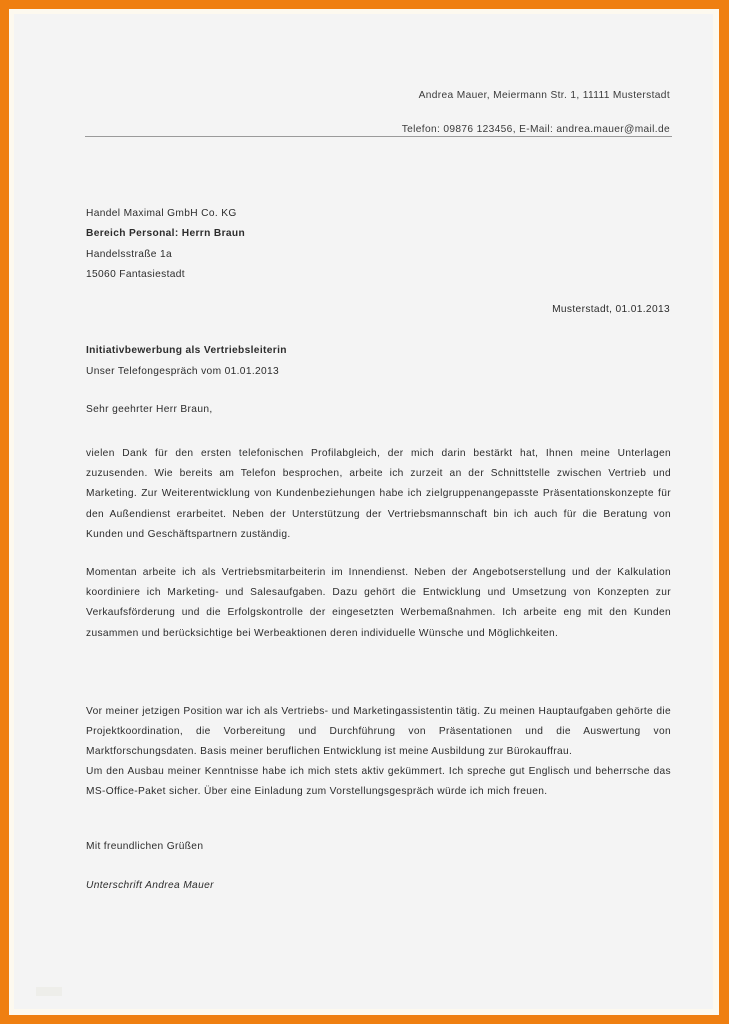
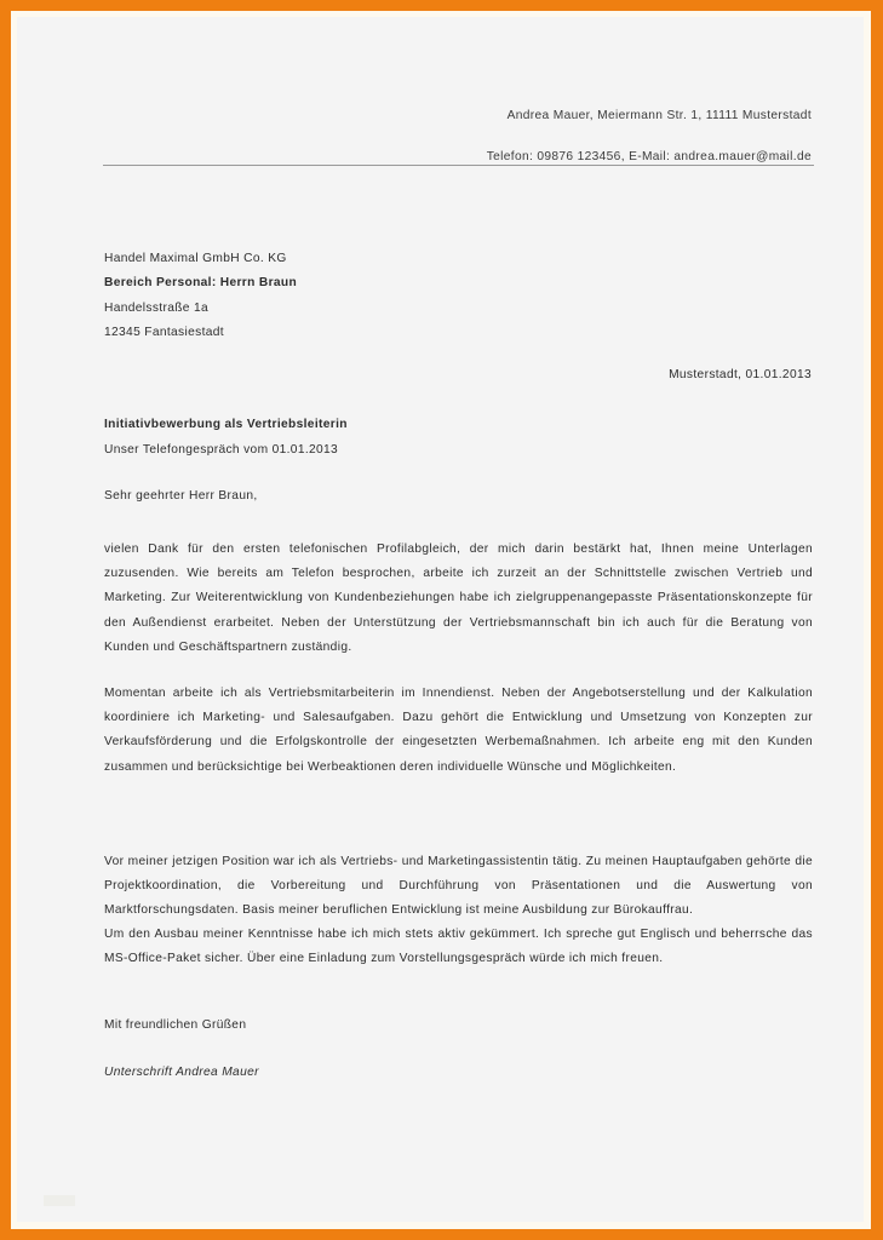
  Andrea Mauer, Meiermann Str. 1, 11111 Musterstadt
  Telefon: 09876 123456, E-Mail: andrea.mauer@mail.de
  Handel Maximal GmbH Co. KG
  Bereich Personal: Herrn Braun
  Handelsstraße 1a
- 15060 Fantasiestadt
+ 12345 Fantasiestadt
  Musterstadt, 01.01.2013
  Initiativbewerbung als Vertriebsleiterin
  Unser Telefongespräch vom 01.01.2013
  Sehr geehrter Herr Braun,
  vielen Dank für den ersten telefonischen Profilabgleich, der mich darin bestärkt hat, Ihnen meine Unterlagen zuzusenden. Wie bereits am Telefon besprochen, arbeite ich zurzeit an der Schnittstelle zwischen Vertrieb und Marketing. Zur Weiterentwicklung von Kundenbeziehungen habe ich zielgruppenangepasste Präsentationskonzepte für den Außendienst erarbeitet. Neben der Unterstützung der Vertriebsmannschaft bin ich auch für die Beratung von Kunden und Geschäftspartnern zuständig.
  Momentan arbeite ich als Vertriebsmitarbeiterin im Innendienst. Neben der Angebotserstellung und der Kalkulation koordiniere ich Marketing- und Salesaufgaben. Dazu gehört die Entwicklung und Umsetzung von Konzepten zur Verkaufsförderung und die Erfolgskontrolle der eingesetzten Werbemaßnahmen. Ich arbeite eng mit den Kunden zusammen und berücksichtige bei Werbeaktionen deren individuelle Wünsche und Möglichkeiten.
  Vor meiner jetzigen Position war ich als Vertriebs- und Marketingassistentin tätig. Zu meinen Hauptaufgaben gehörte die Projektkoordination, die Vorbereitung und Durchführung von Präsentationen und die Auswertung von Marktforschungsdaten. Basis meiner beruflichen Entwicklung ist meine Ausbildung zur Bürokauffrau.
  Um den Ausbau meiner Kenntnisse habe ich mich stets aktiv gekümmert. Ich spreche gut Englisch und beherrsche das MS-Office-Paket sicher. Über eine Einladung zum Vorstellungsgespräch würde ich mich freuen.
  Mit freundlichen Grüßen
  Unterschrift Andrea Mauer
